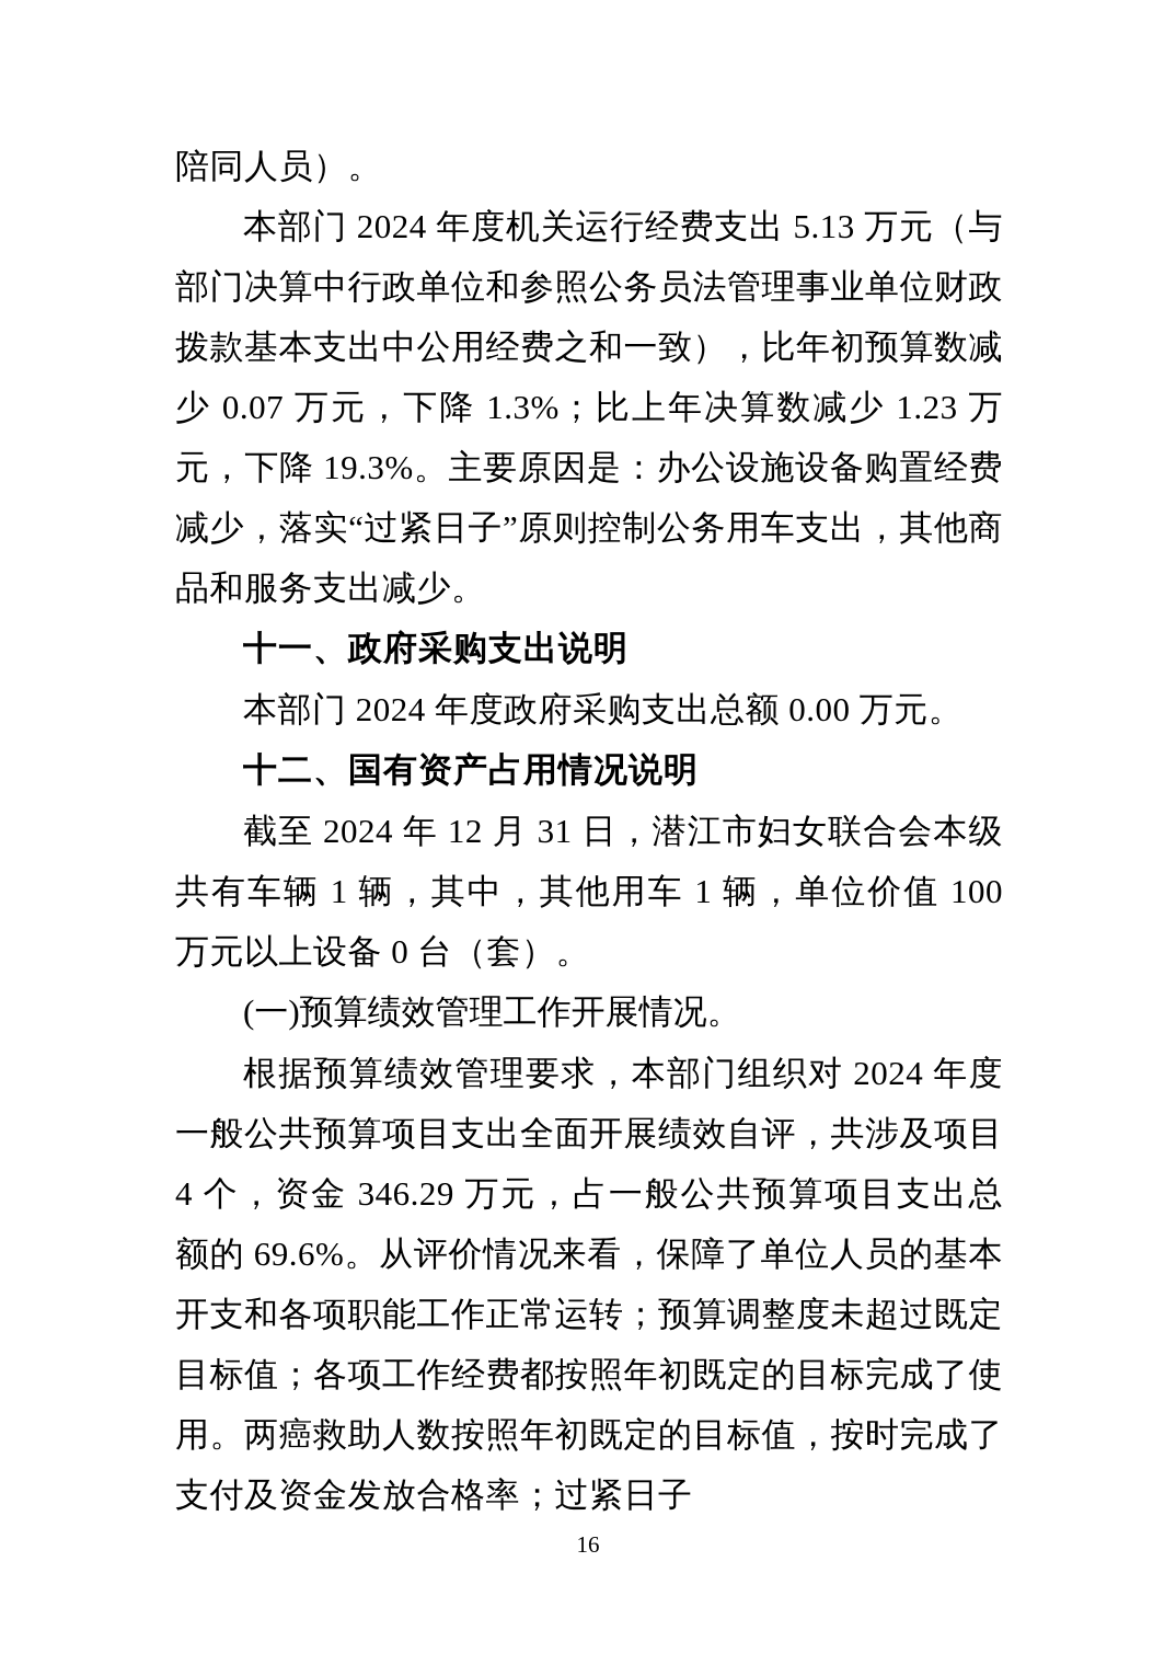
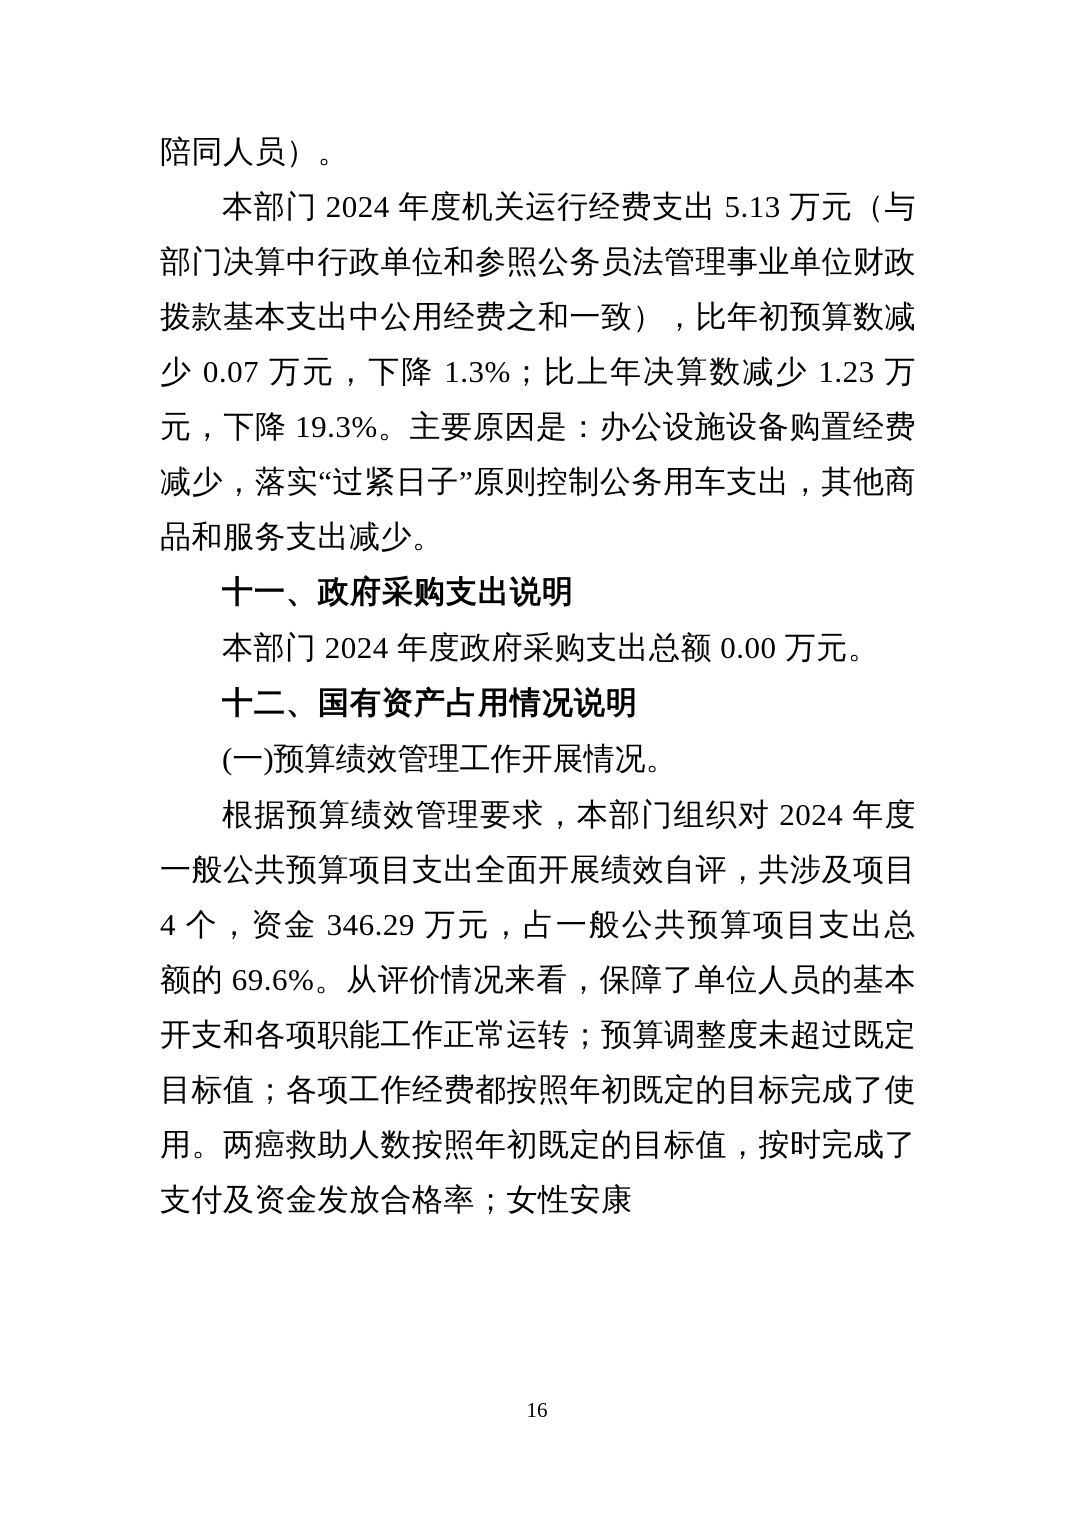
  陪同人员）。
  本部门 2024 年度机关运行经费支出 5.13 万元（与部门决算中行政单位和参照公务员法管理事业单位财政拨款基本支出中公用经费之和一致），比年初预算数减少 0.07 万元，下降 1.3%；比上年决算数减少 1.23 万元，下降 19.3%。主要原因是：办公设施设备购置经费减少，落实“过紧日子”原则控制公务用车支出，其他商品和服务支出减少。
  十一、政府采购支出说明
  本部门 2024 年度政府采购支出总额 0.00 万元。
  十二、国有资产占用情况说明
- 截至 2024 年 12 月 31 日，潜江市妇女联合会本级共有车辆 1 辆，其中，其他用车 1 辆，单位价值 100 万元以上设备 0 台（套）。
  (一)预算绩效管理工作开展情况。
- 根据预算绩效管理要求，本部门组织对 2024 年度一般公共预算项目支出全面开展绩效自评，共涉及项目 4 个，资金 346.29 万元，占一般公共预算项目支出总额的 69.6%。从评价情况来看，保障了单位人员的基本开支和各项职能工作正常运转；预算调整度未超过既定目标值；各项工作经费都按照年初既定的目标完成了使用。两癌救助人数按照年初既定的目标值，按时完成了支付及资金发放合格率；过紧日子
+ 根据预算绩效管理要求，本部门组织对 2024 年度一般公共预算项目支出全面开展绩效自评，共涉及项目 4 个，资金 346.29 万元，占一般公共预算项目支出总额的 69.6%。从评价情况来看，保障了单位人员的基本开支和各项职能工作正常运转；预算调整度未超过既定目标值；各项工作经费都按照年初既定的目标完成了使用。两癌救助人数按照年初既定的目标值，按时完成了支付及资金发放合格率；女性安康
  16
